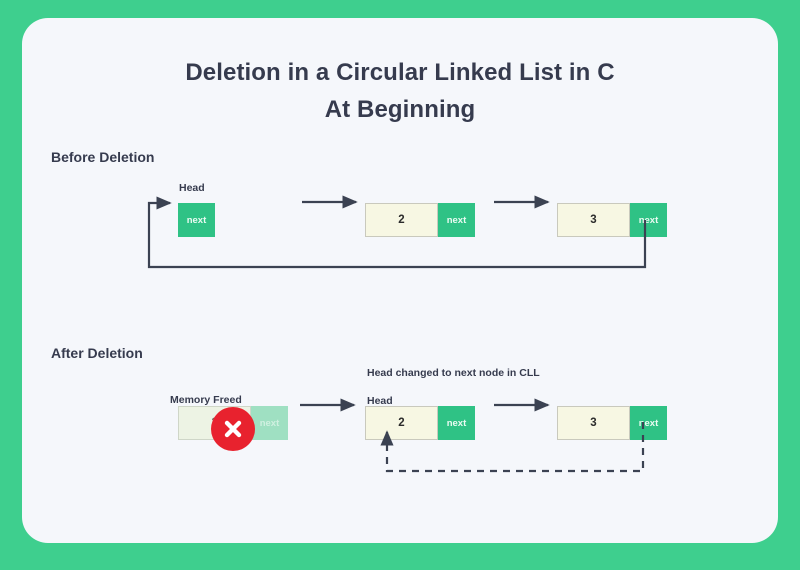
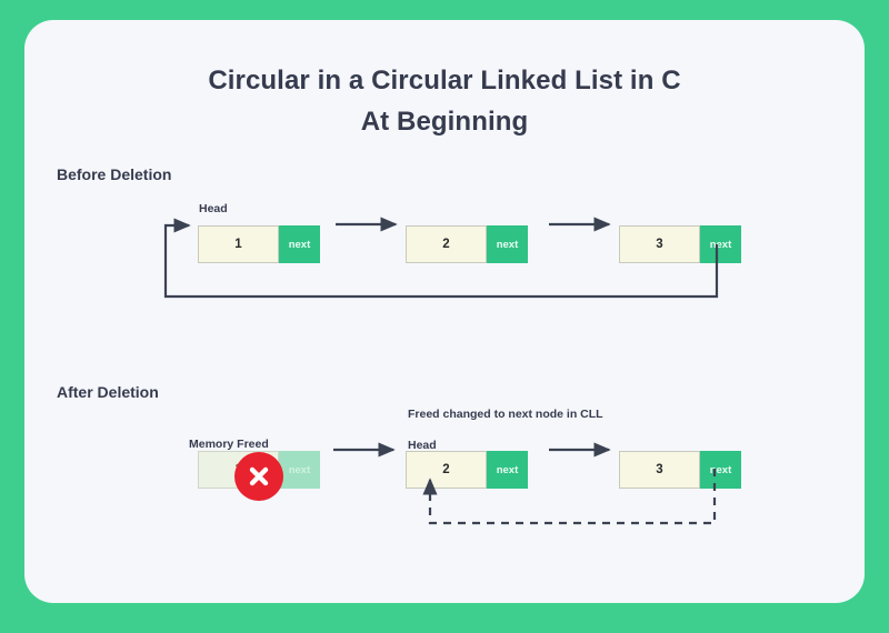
- Deletion in a Circular Linked List in C
+ Circular in a Circular Linked List in C
  At Beginning
  Before Deletion
  Head
+ 1
  next
  2
  next
  3
  next
  After Deletion
- Head changed to next node in CLL
+ Freed changed to next node in CLL
  Memory Freed
  Head
  next
  2
  next
  3
  next
